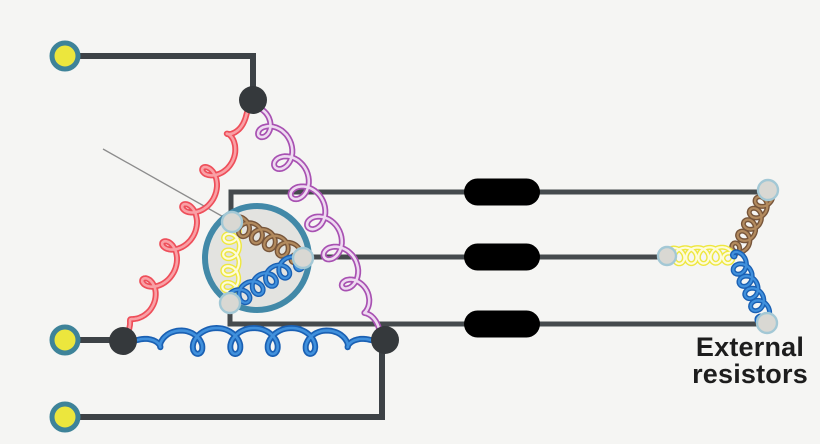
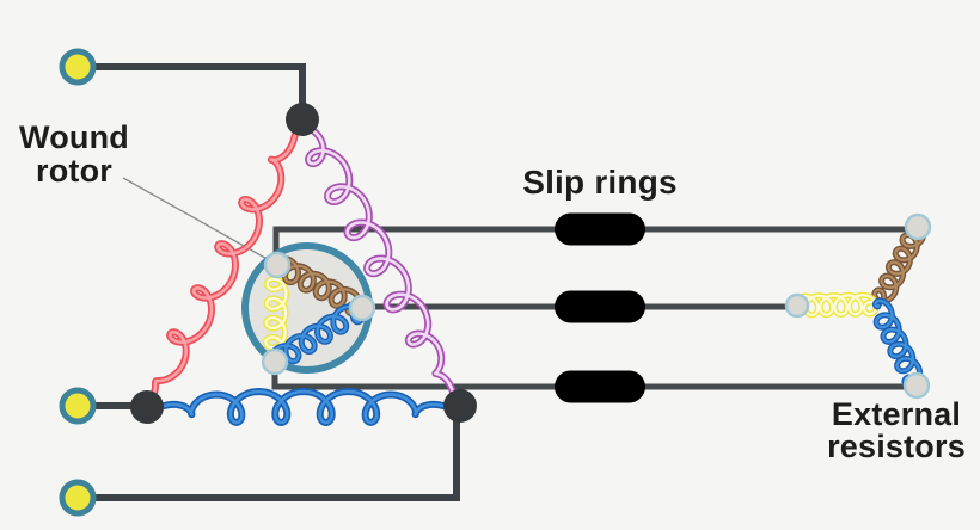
+ Wound
+ rotor
+ Slip rings
  External
  resistors
